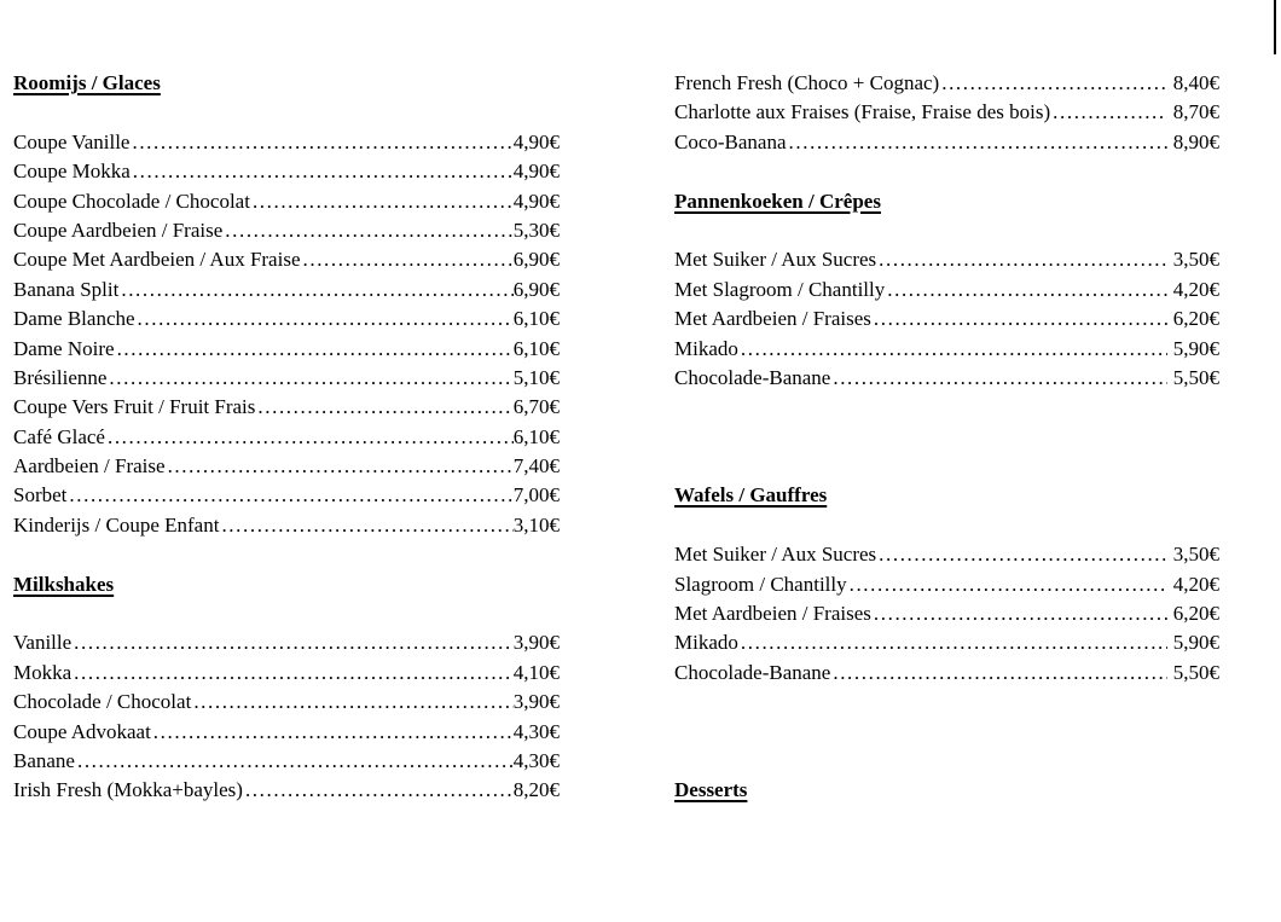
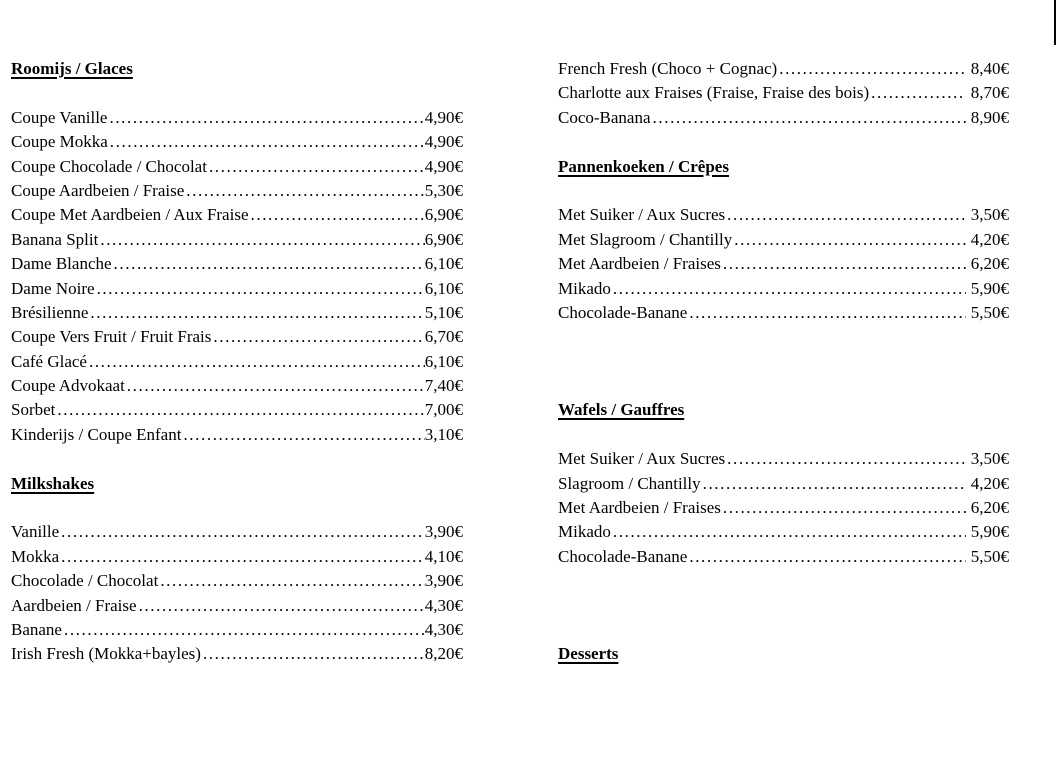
  Roomijs / Glaces
  Coupe Vanille
  4,90€
  Coupe Mokka
  4,90€
  Coupe Chocolade / Chocolat
  4,90€
  Coupe Aardbeien / Fraise
  5,30€
  Coupe Met Aardbeien / Aux Fraise
  6,90€
  Banana Split
  6,90€
  Dame Blanche
  6,10€
  Dame Noire
  6,10€
  Brésilienne
  5,10€
  Coupe Vers Fruit / Fruit Frais
  6,70€
  Café Glacé
  6,10€
- Aardbeien / Fraise
+ Coupe Advokaat
  7,40€
  Sorbet
  7,00€
  Kinderijs / Coupe Enfant
  3,10€
  Milkshakes
  Vanille
  3,90€
  Mokka
  4,10€
  Chocolade / Chocolat
  3,90€
- Coupe Advokaat
+ Aardbeien / Fraise
  4,30€
  Banane
  4,30€
  Irish Fresh (Mokka+bayles)
  8,20€
  French Fresh (Choco + Cognac)
  8,40€
  Charlotte aux Fraises (Fraise, Fraise des bois)
  8,70€
  Coco-Banana
  8,90€
  Pannenkoeken / Crêpes
  Met Suiker / Aux Sucres
  3,50€
  Met Slagroom / Chantilly
  4,20€
  Met Aardbeien / Fraises
  6,20€
  Mikado
  5,90€
  Chocolade-Banane
  5,50€
  Wafels / Gauffres
  Met Suiker / Aux Sucres
  3,50€
  Slagroom / Chantilly
  4,20€
  Met Aardbeien / Fraises
  6,20€
  Mikado
  5,90€
  Chocolade-Banane
  5,50€
  Desserts
